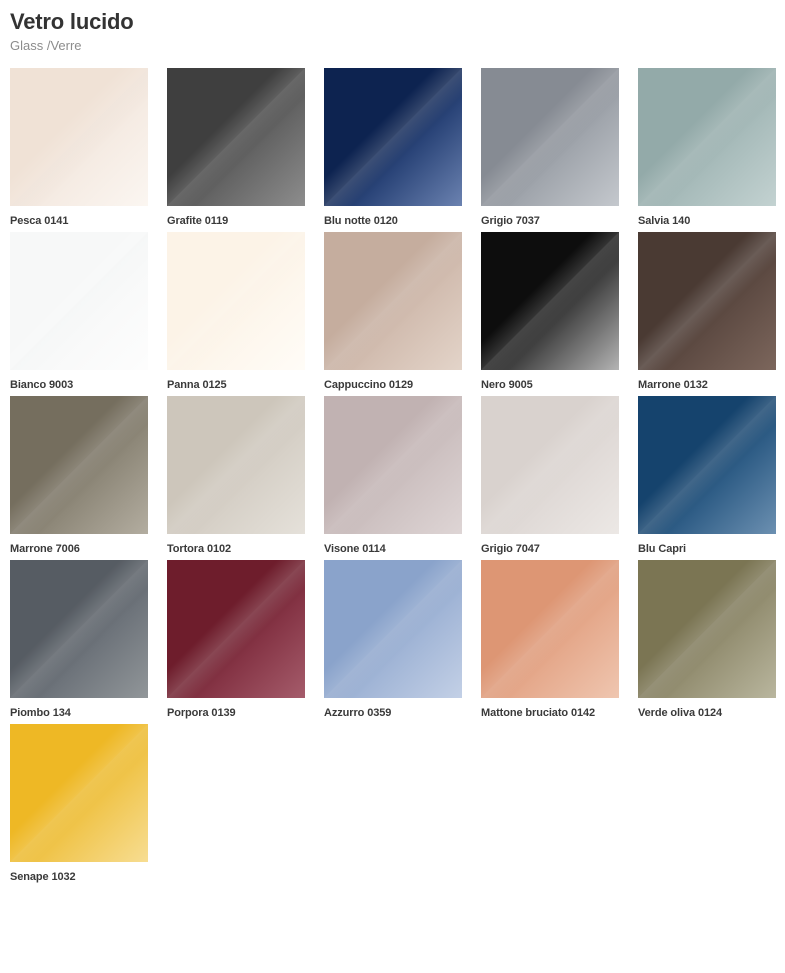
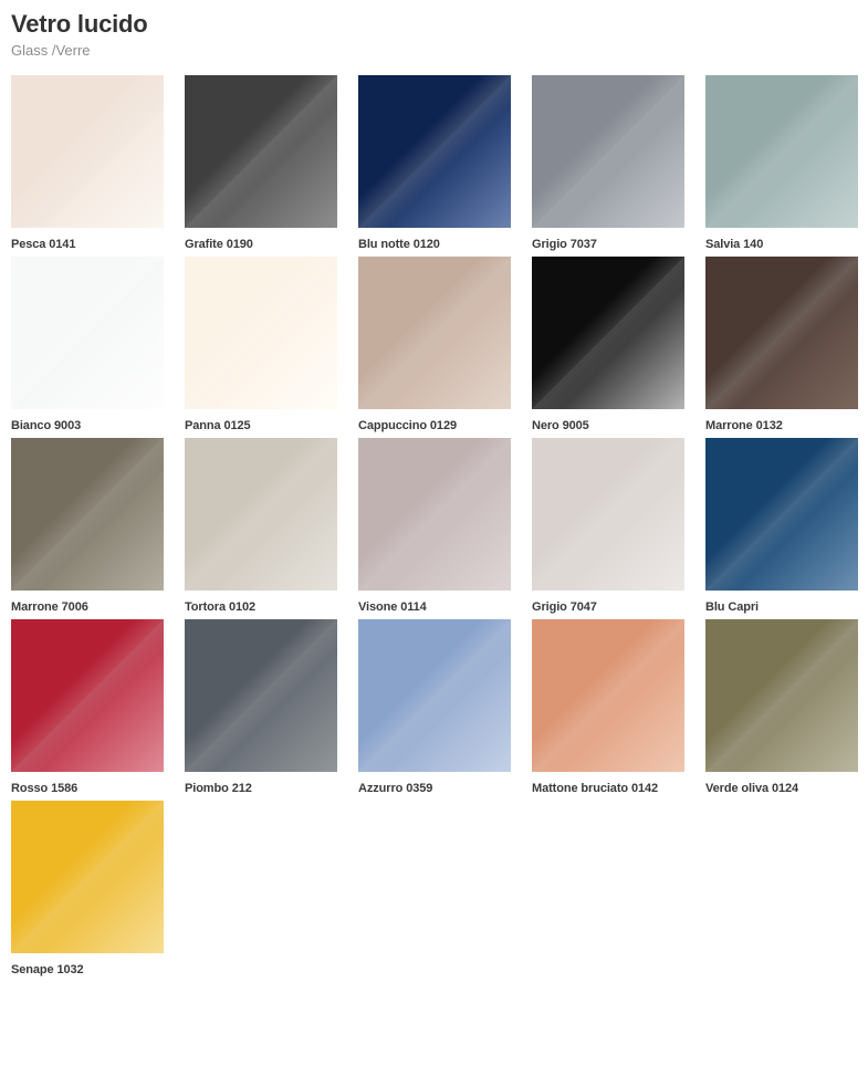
  Vetro lucido
  Glass /Verre
  Pesca 0141
- Grafite 0119
+ Grafite 0190
  Blu notte 0120
  Grigio 7037
  Salvia 140
  Bianco 9003
  Panna 0125
  Cappuccino 0129
  Nero 9005
  Marrone 0132
  Marrone 7006
  Tortora 0102
  Visone 0114
  Grigio 7047
  Blu Capri
+ Rosso 1586
- Piombo 134
+ Piombo 212
- Porpora 0139
  Azzurro 0359
  Mattone bruciato 0142
  Verde oliva 0124
  Senape 1032
